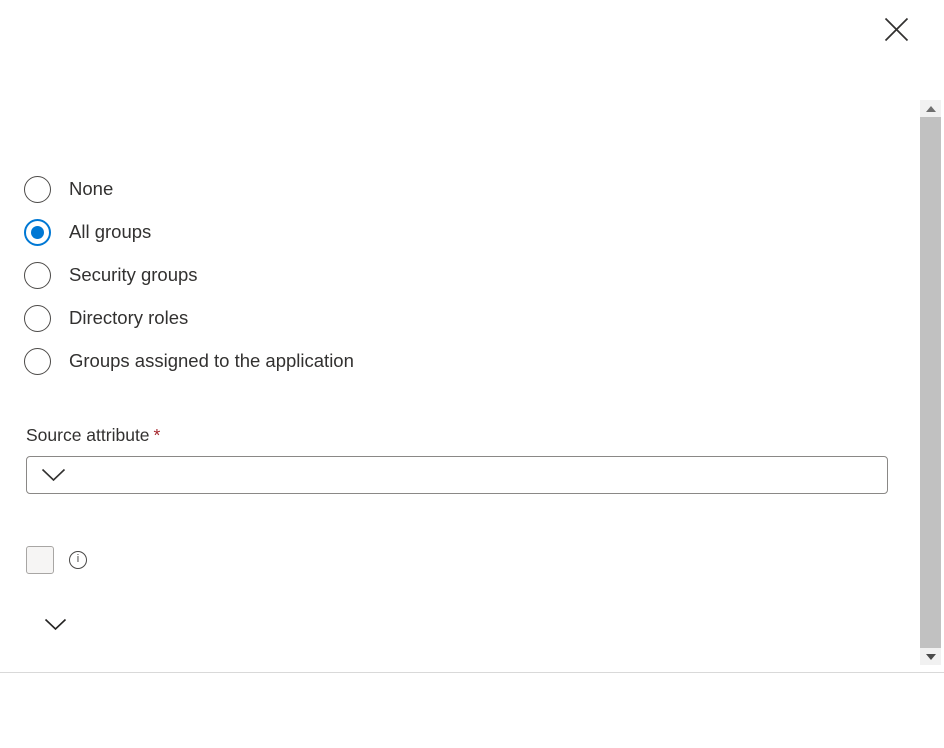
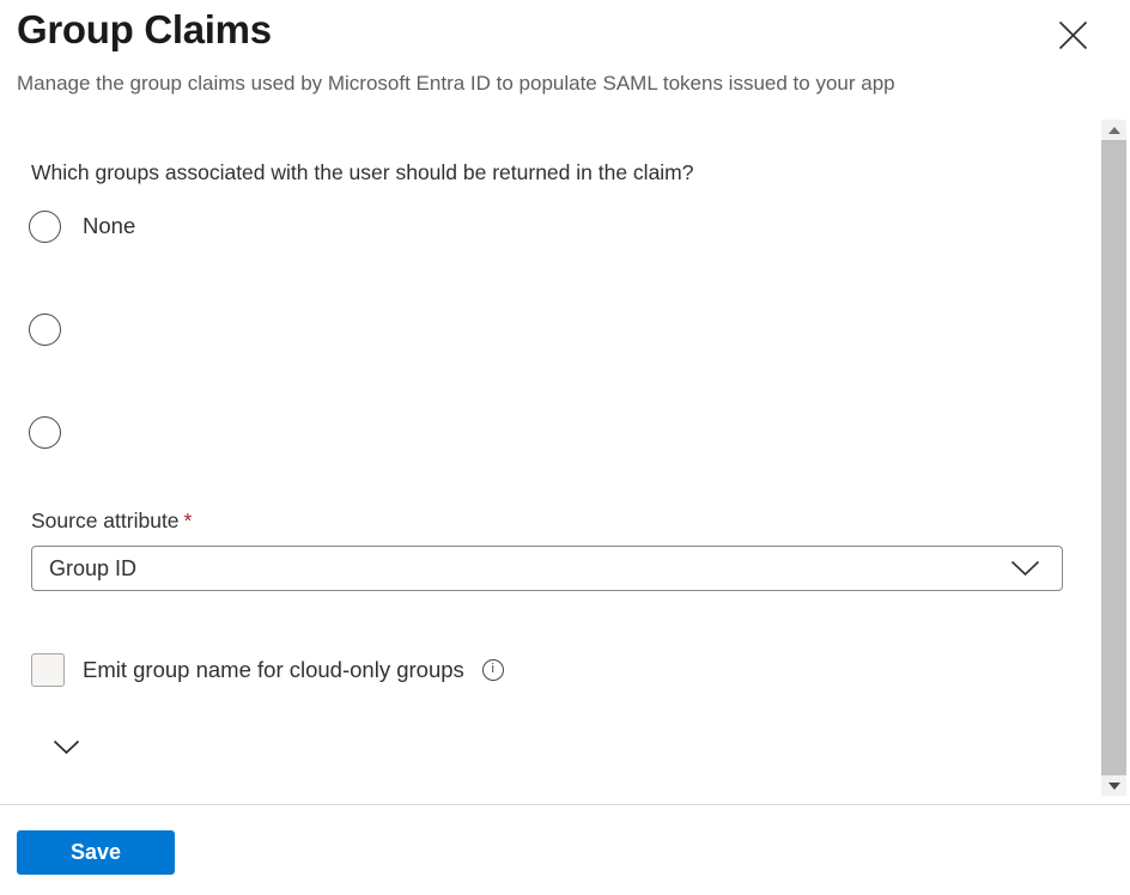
+ Group Claims
+ Manage the group claims used by Microsoft Entra ID to populate SAML tokens issued to your app
+ Which groups associated with the user should be returned in the claim?
  None
- All groups
- Security groups
- Directory roles
- Groups assigned to the application
  Source attribute *
+ Group ID
+ Emit group name for cloud-only groups
  i
+ Save
